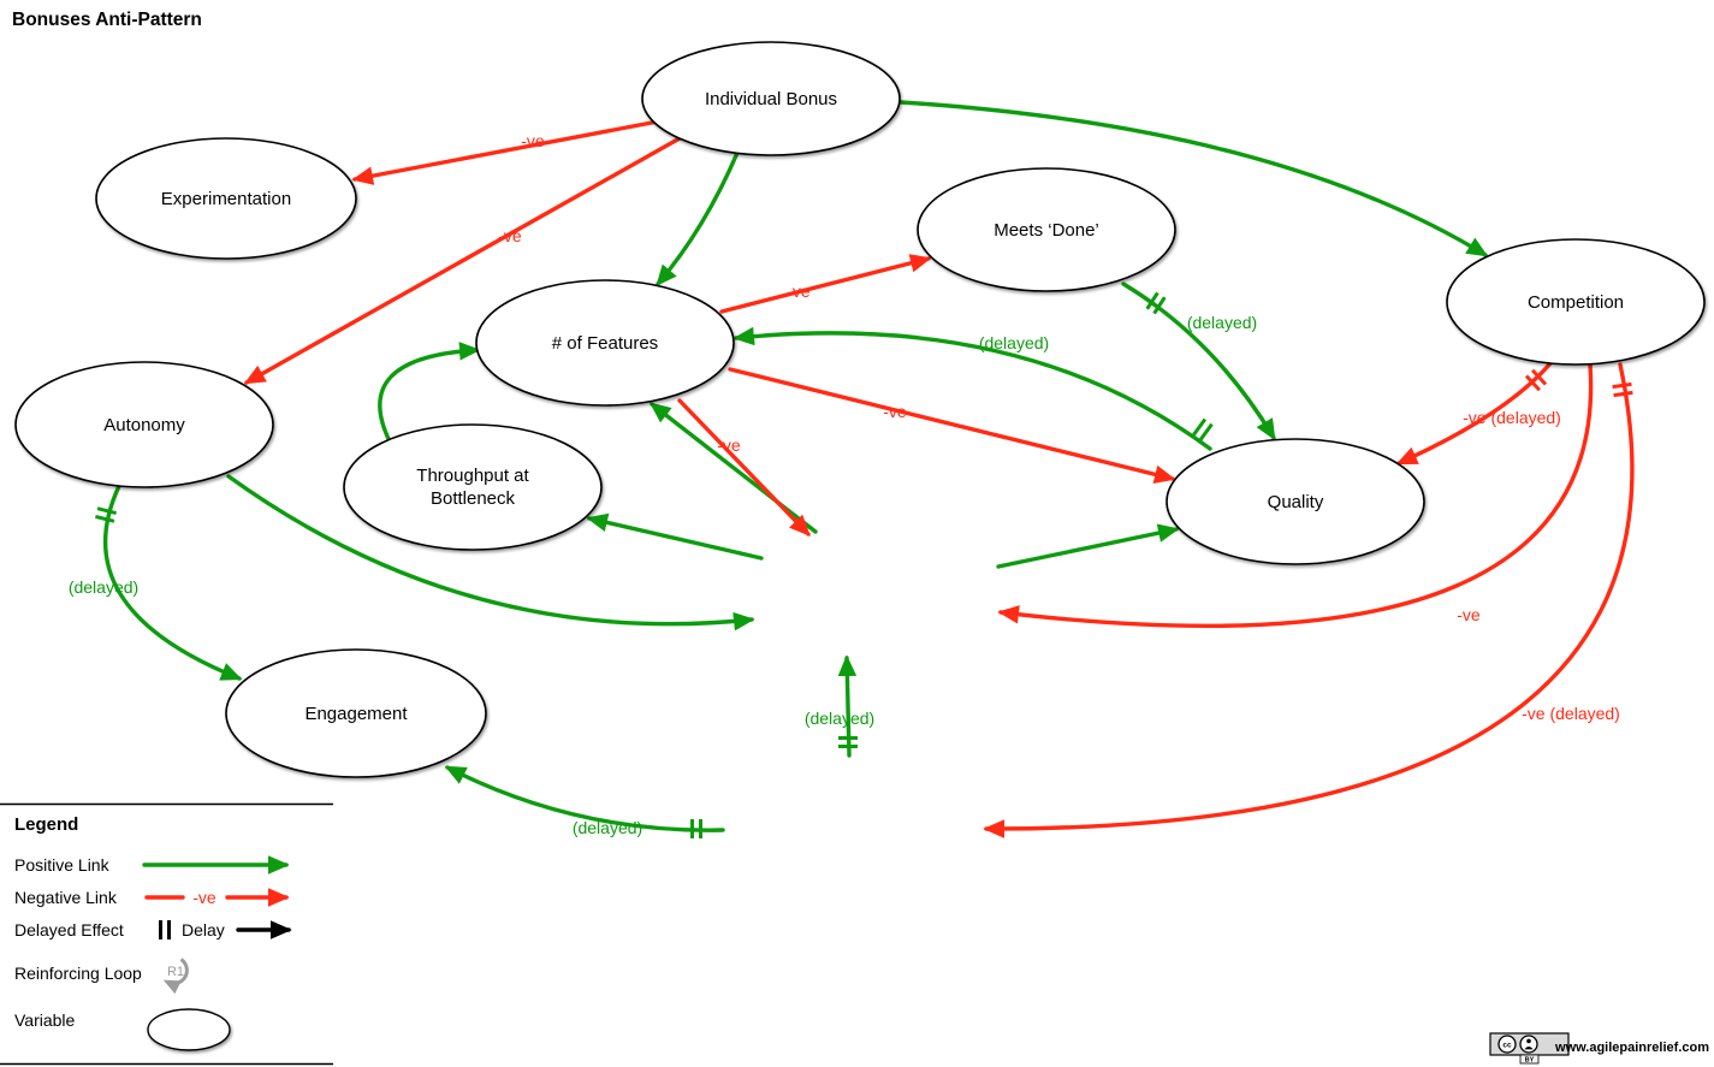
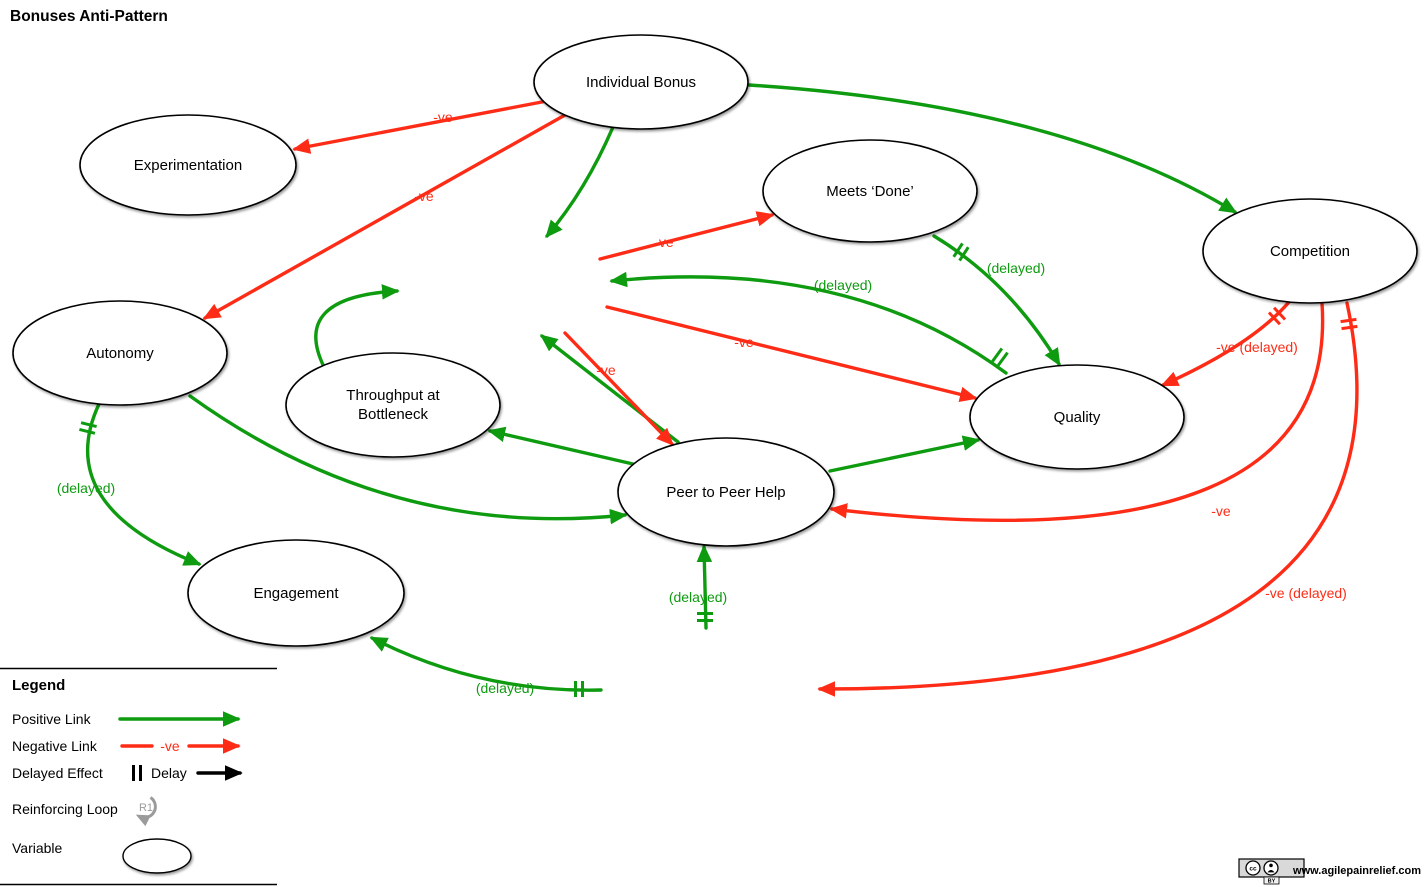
  Bonuses Anti-Pattern
  -ve
  -ve
  -ve
  -ve
  -ve
  -ve (delayed)
  -ve
  -ve (delayed)
  (delayed)
  (delayed)
  (delayed)
  (delayed)
  (delayed)
  Individual Bonus
  Experimentation
  Meets ‘Done’
  Competition
- # of Features
  Autonomy
  Throughput at Bottleneck
  Quality
+ Peer to Peer Help
  Engagement
  Legend
  Positive Link
  Negative Link
  -ve
  Delayed Effect
  Delay
  Reinforcing Loop
  R1
  Variable
  www.agilepainrelief.com
